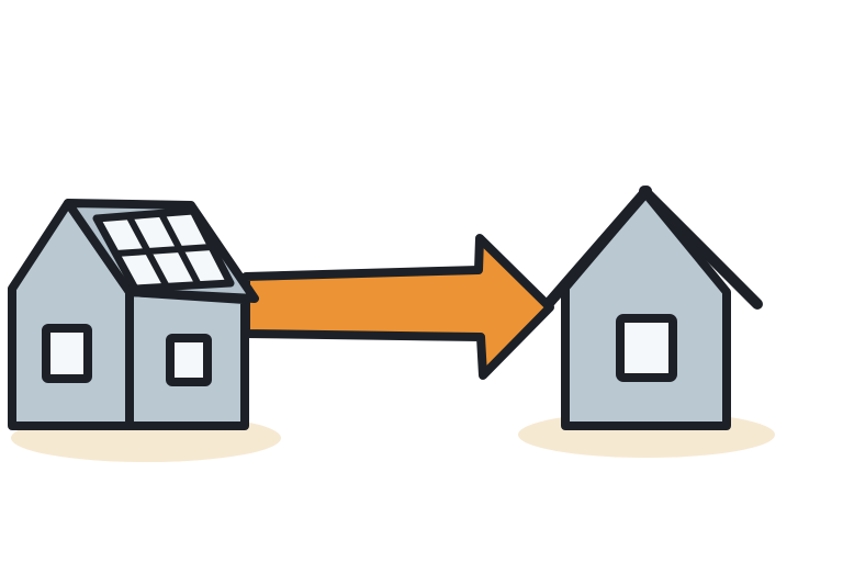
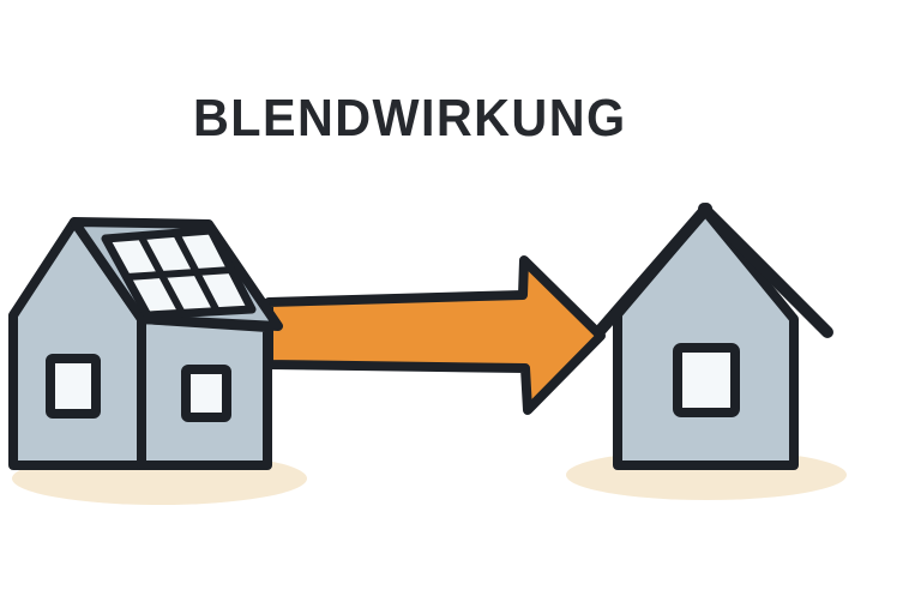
+ BLENDWIRKUNG
